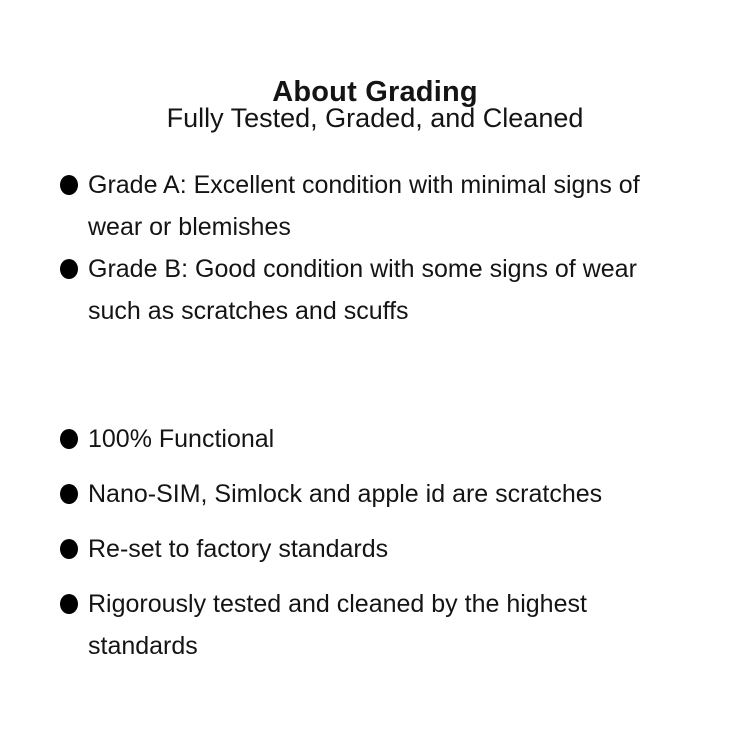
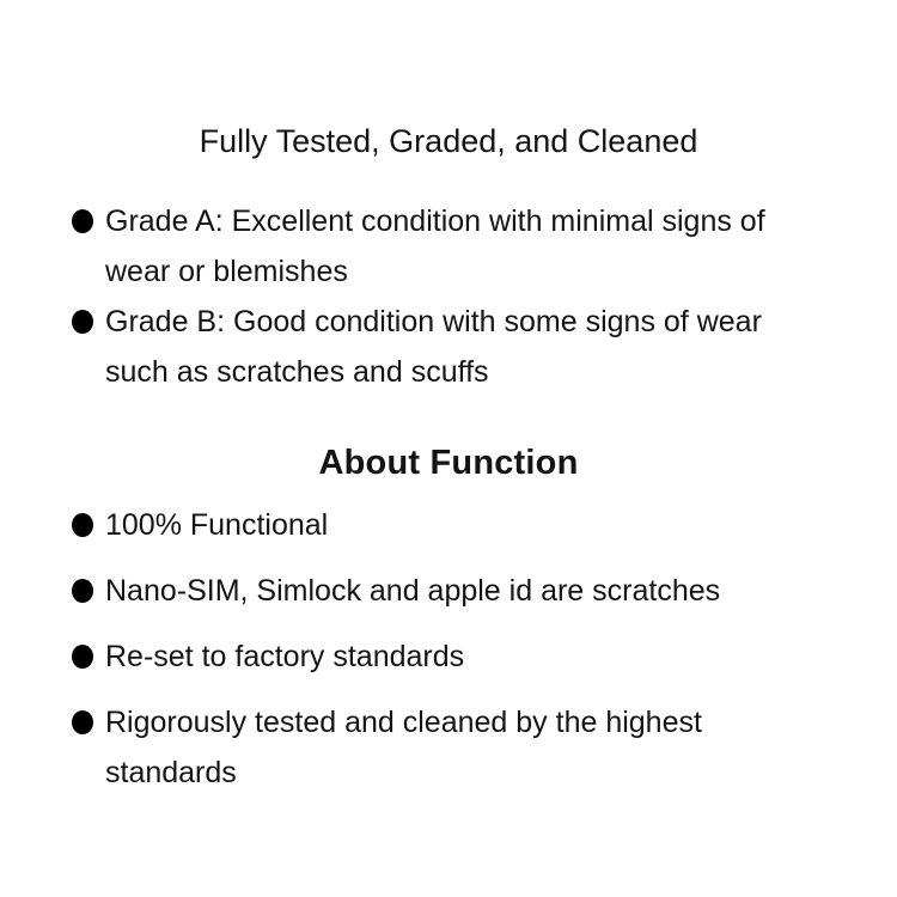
- About Grading
  Fully Tested, Graded, and Cleaned
  Grade A: Excellent condition with minimal signs of
  wear or blemishes
  Grade B: Good condition with some signs of wear
  such as scratches and scuffs
+ About Function
  100% Functional
  Nano-SIM, Simlock and apple id are scratches
  Re-set to factory standards
  Rigorously tested and cleaned by the highest
  standards
